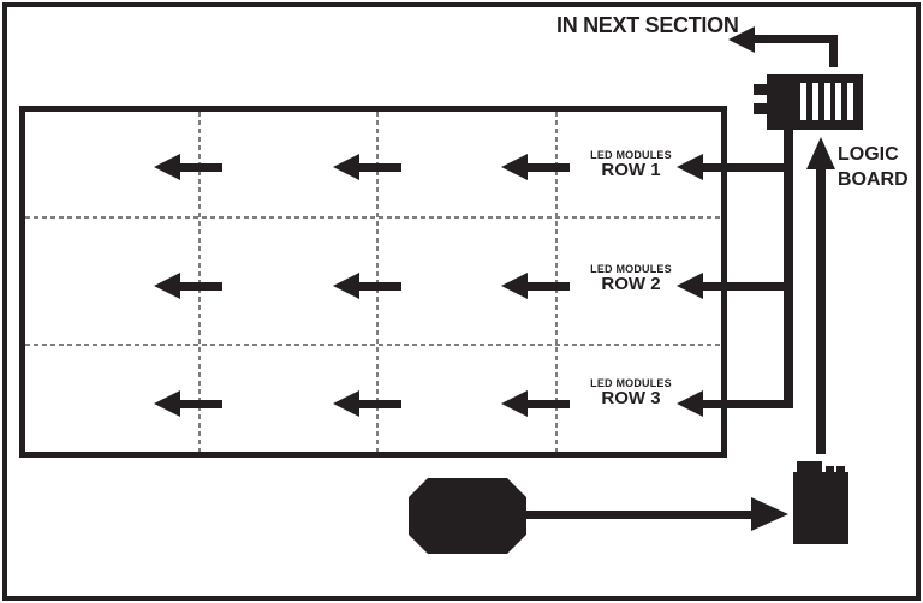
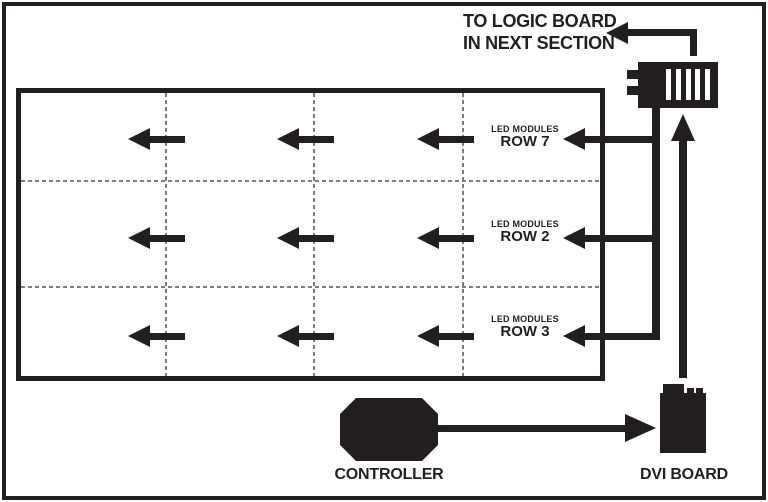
+ TO LOGIC BOARD
  IN NEXT SECTION
- LOGIC
- BOARD
  LED MODULES
- ROW 1
+ ROW 7
  LED MODULES
  ROW 2
  LED MODULES
  ROW 3
+ CONTROLLER
+ DVI BOARD
